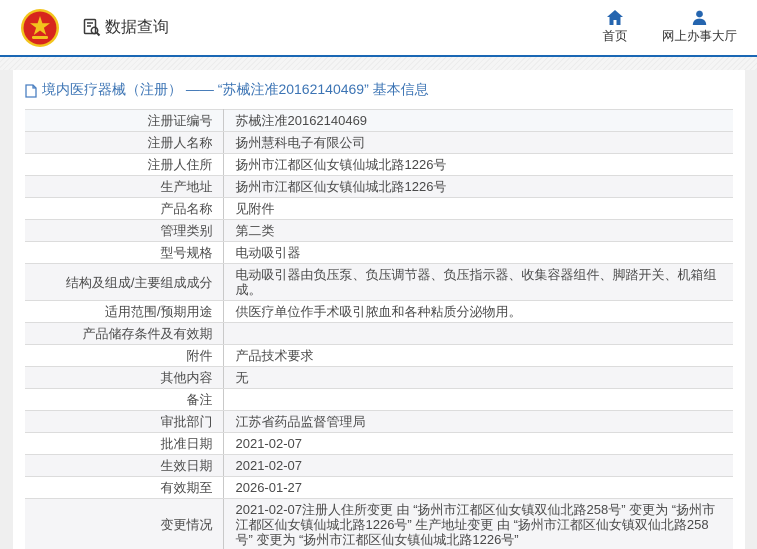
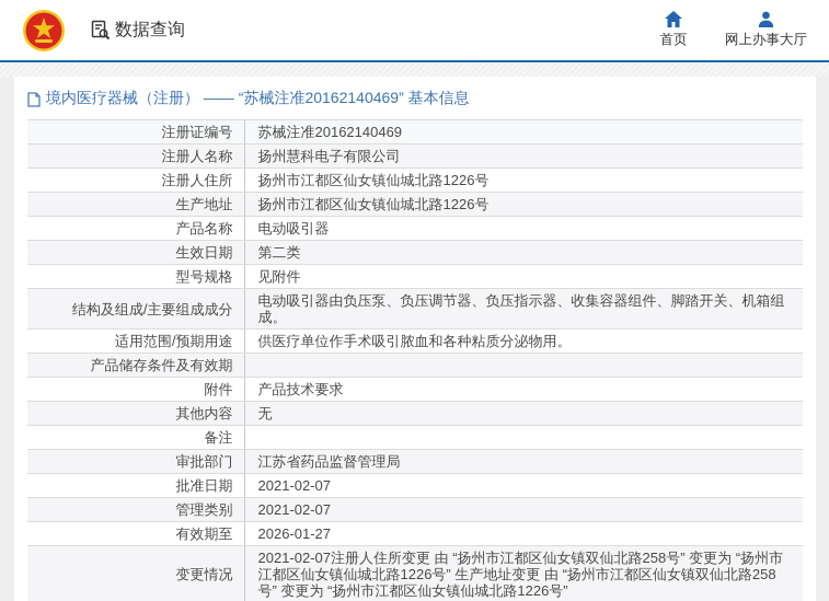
  数据查询
  首页
  网上办事大厅
  境内医疗器械（注册） —— “苏械注准20162140469” 基本信息
  注册证编号	苏械注准20162140469
  注册人名称	扬州慧科电子有限公司
  注册人住所	扬州市江都区仙女镇仙城北路1226号
  生产地址	扬州市江都区仙女镇仙城北路1226号
- 产品名称	见附件
+ 产品名称	电动吸引器
- 管理类别	第二类
+ 生效日期	第二类
- 型号规格	电动吸引器
+ 型号规格	见附件
  结构及组成/主要组成成分	电动吸引器由负压泵、负压调节器、负压指示器、收集容器组件、脚踏开关、机箱组成。
  适用范围/预期用途	供医疗单位作手术吸引脓血和各种粘质分泌物用。
  产品储存条件及有效期
  附件	产品技术要求
  其他内容	无
  备注
  审批部门	江苏省药品监督管理局
  批准日期	2021-02-07
- 生效日期	2021-02-07
+ 管理类别	2021-02-07
  有效期至	2026-01-27
  变更情况	2021-02-07注册人住所变更 由 “扬州市江都区仙女镇双仙北路258号” 变更为 “扬州市江都区仙女镇仙城北路1226号” 生产地址变更 由 “扬州市江都区仙女镇双仙北路258号” 变更为 “扬州市江都区仙女镇仙城北路1226号”
